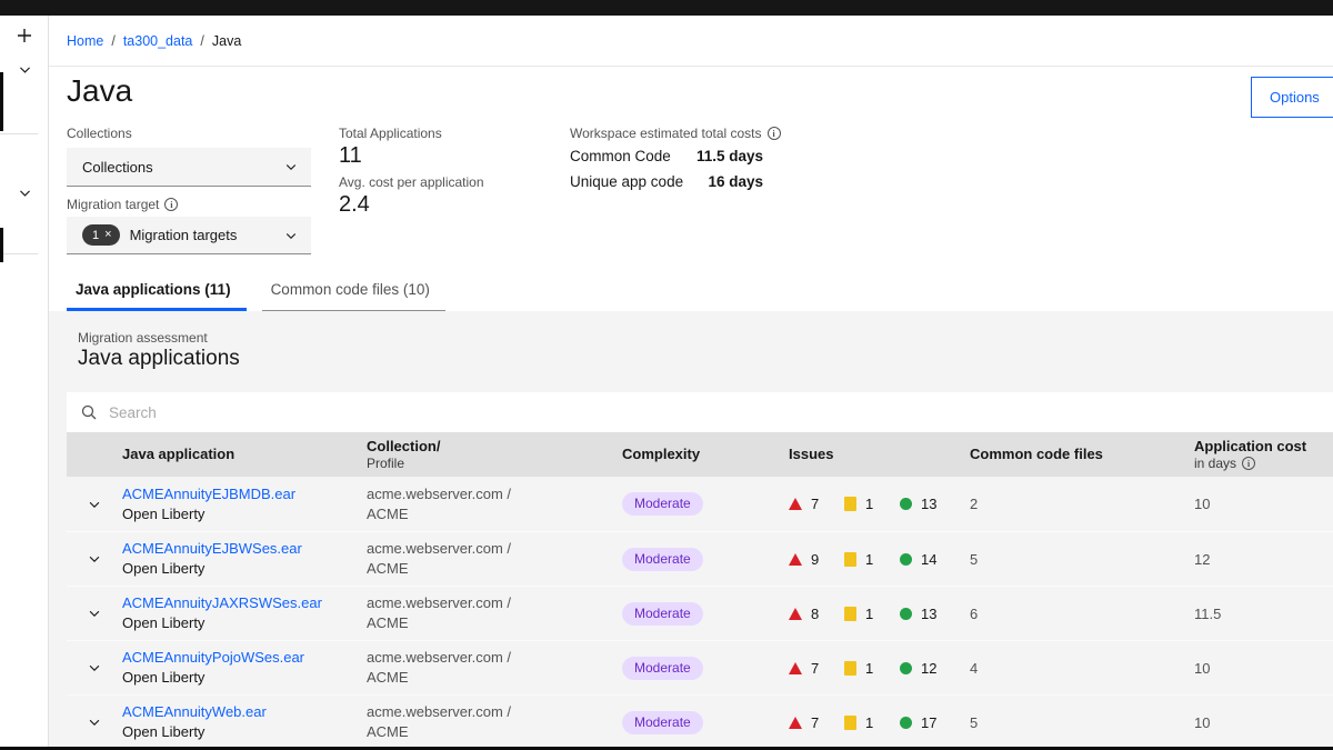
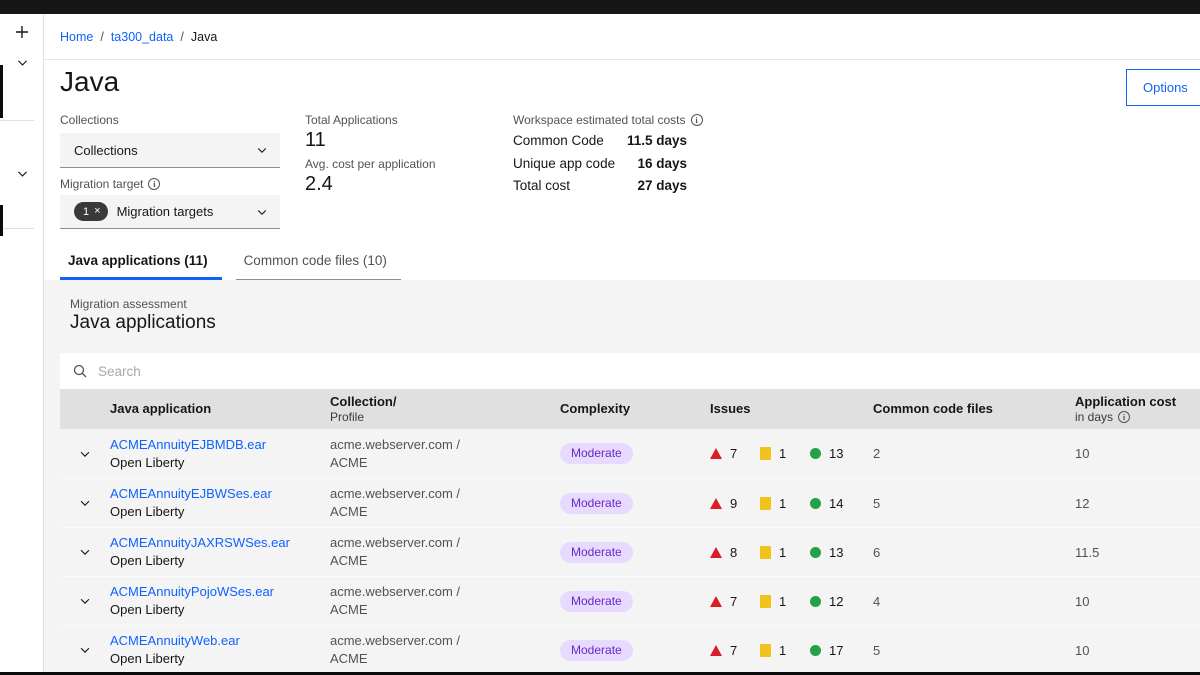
  Home
  /
  ta300_data
  /
  Java
  Java
  Options
  Collections
  Collections
  Migration target
  i
  1
  ×
  Migration targets
  Total Applications
  11
  Avg. cost per application
  2.4
  Workspace estimated total costs
  i
  Common Code
  11.5 days
  Unique app code
  16 days
+ Total cost
+ 27 days
  Java applications (11)
  Common code files (10)
  Migration assessment
  Java applications
  Search
  Java application
  Collection/
  Profile
  Complexity
  Issues
  Common code files
  Application cost
  in days
  i
  ACMEAnnuityEJBMDB.ear
  Open Liberty
  acme.webserver.com /
  ACME
  Moderate
  7
  1
  13
  2
  10
  ACMEAnnuityEJBWSes.ear
  Open Liberty
  acme.webserver.com /
  ACME
  Moderate
  9
  1
  14
  5
  12
  ACMEAnnuityJAXRSWSes.ear
  Open Liberty
  acme.webserver.com /
  ACME
  Moderate
  8
  1
  13
  6
  11.5
  ACMEAnnuityPojoWSes.ear
  Open Liberty
  acme.webserver.com /
  ACME
  Moderate
  7
  1
  12
  4
  10
  ACMEAnnuityWeb.ear
  Open Liberty
  acme.webserver.com /
  ACME
  Moderate
  7
  1
  17
  5
  10
